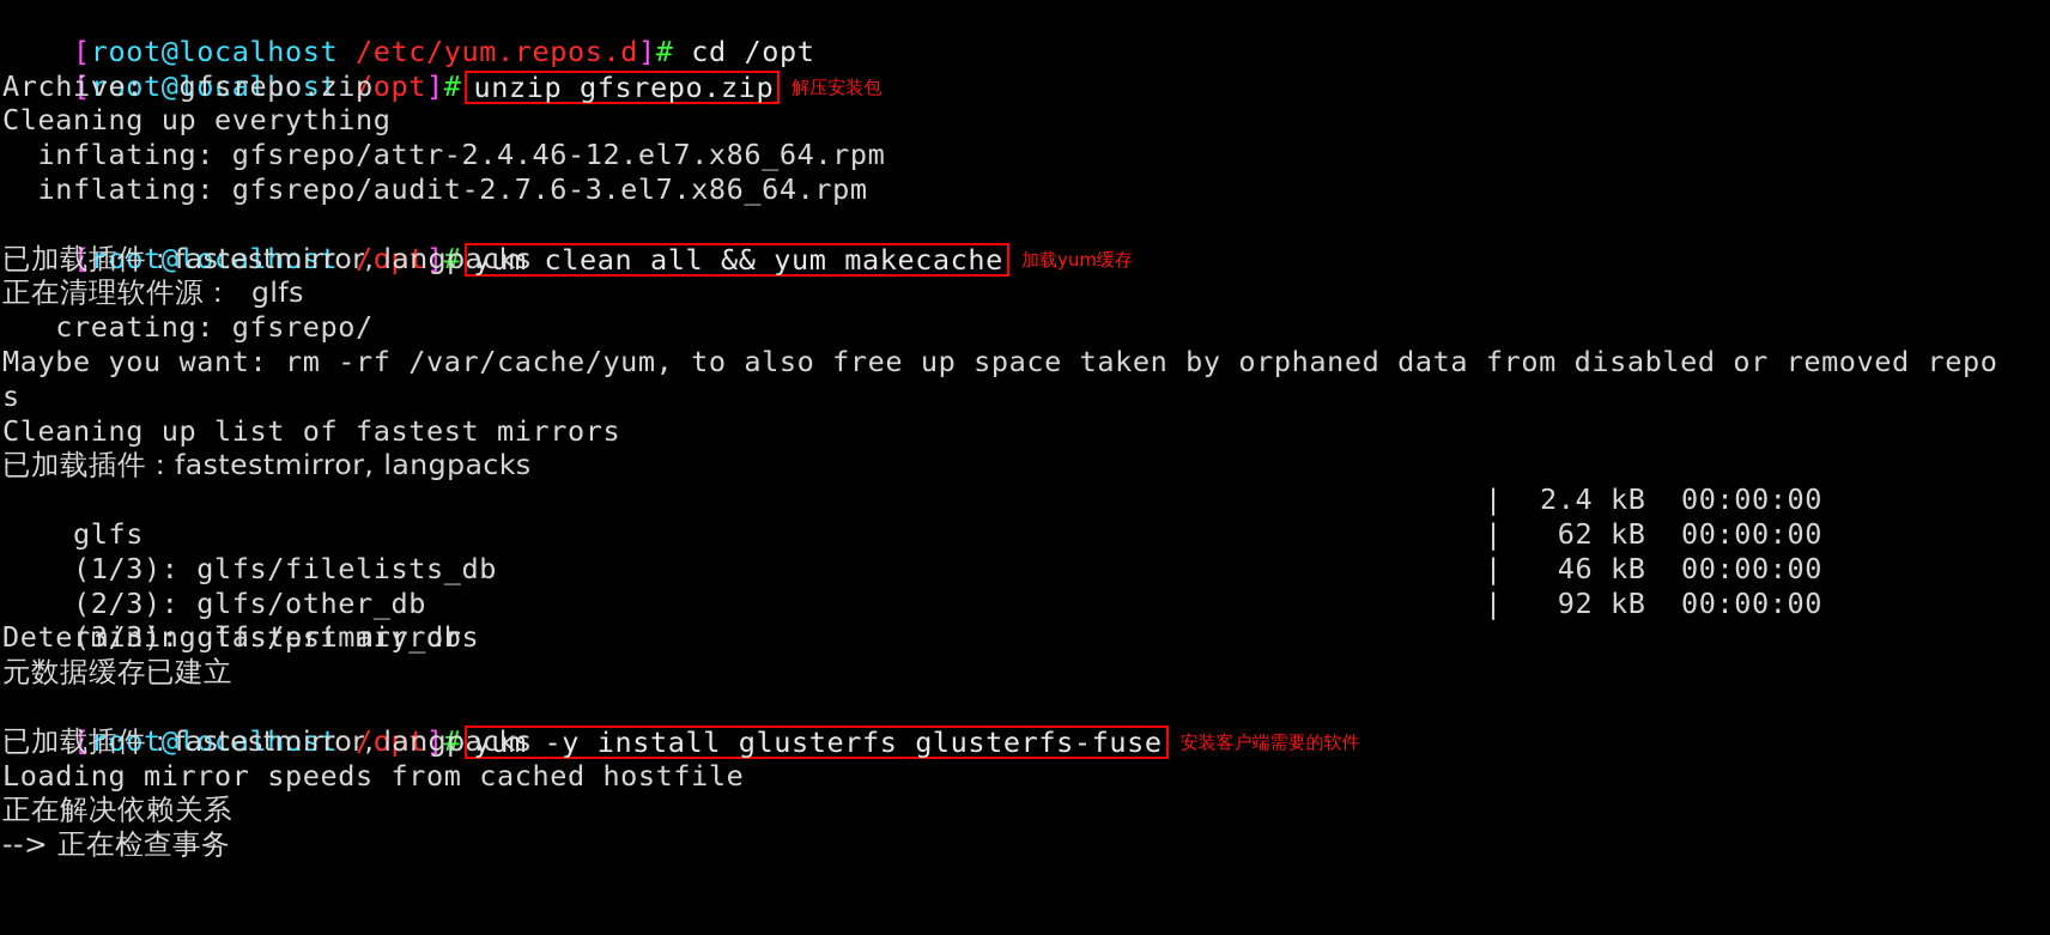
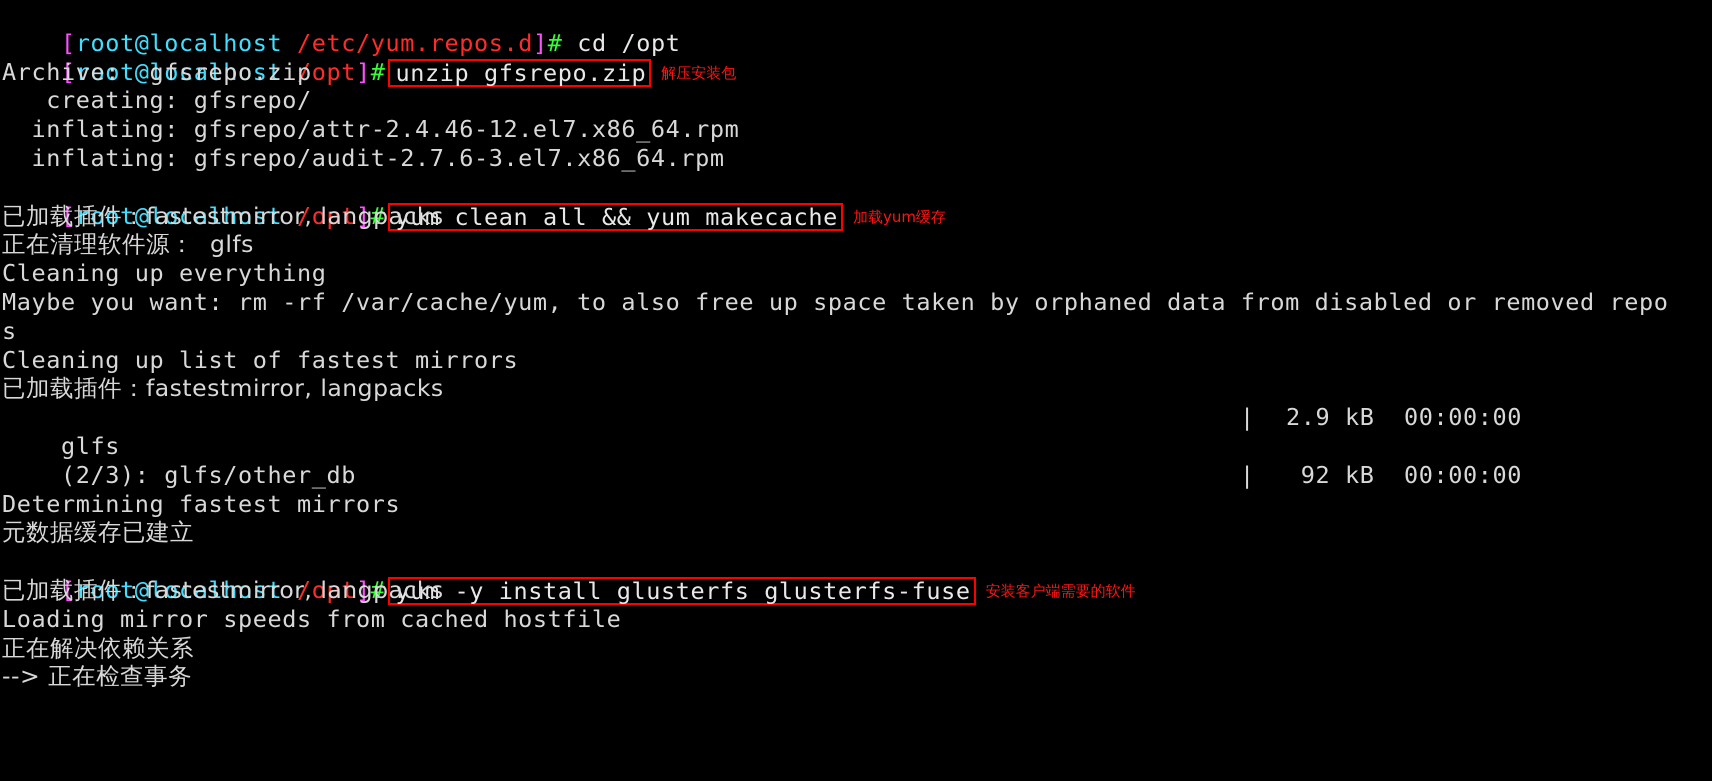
  [root@localhost /etc/yum.repos.d]# cd /opt
  [root@localhost /opt]# unzip gfsrepo.zip 解压安装包
  Archive: gfsrepo.zip
- Cleaning up everything
+ creating: gfsrepo/
  inflating: gfsrepo/attr-2.4.46-12.el7.x86_64.rpm
  inflating: gfsrepo/audit-2.7.6-3.el7.x86_64.rpm
  [root@localhost /opt]# yum clean all && yum makecache 加载yum缓存
  已加载插件：fastestmirror, langpacks
  正在清理软件源： glfs
- creating: gfsrepo/
+ Cleaning up everything
  Maybe you want: rm -rf /var/cache/yum, to also free up space taken by orphaned data from disabled or removed repo
  s
  Cleaning up list of fastest mirrors
  已加载插件：fastestmirror, langpacks
  glfs
- | 2.4 kB 00:00:00
+ | 2.9 kB 00:00:00
- (1/3): glfs/filelists_db
- | 62 kB 00:00:00
  (2/3): glfs/other_db
- | 46 kB 00:00:00
- (3/3): glfs/primary_db
  | 92 kB 00:00:00
  Determining fastest mirrors
  元数据缓存已建立
  [root@localhost /opt]# yum -y install glusterfs glusterfs-fuse 安装客户端需要的软件
  已加载插件：fastestmirror, langpacks
  Loading mirror speeds from cached hostfile
  正在解决依赖关系
  --> 正在检查事务
